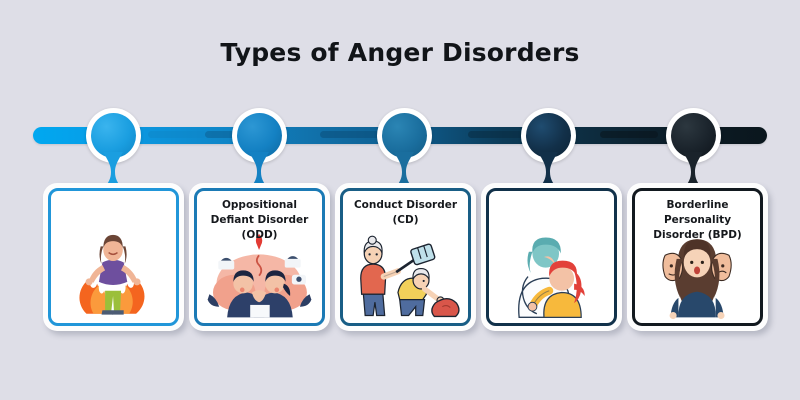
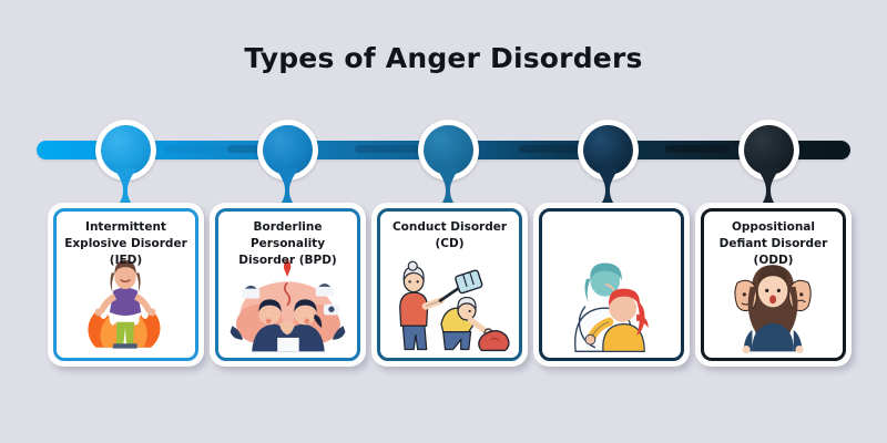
  Types of Anger Disorders
+ Intermittent Explosive Disorder (IED)
- Oppositional Defiant Disorder (ODD)
+ Borderline Personality Disorder (BPD)
  Conduct Disorder (CD)
- Borderline Personality Disorder (BPD)
+ Oppositional Defiant Disorder (ODD)
